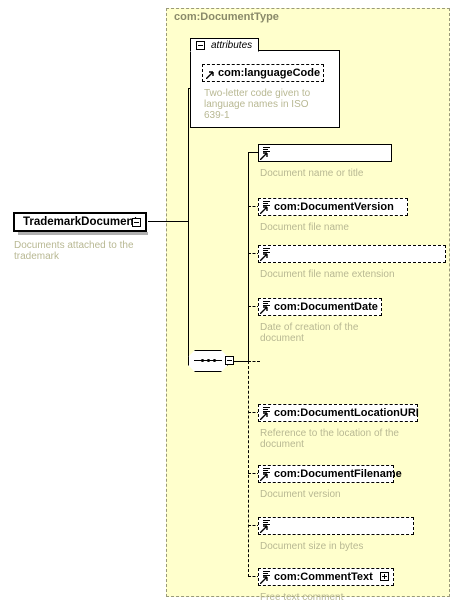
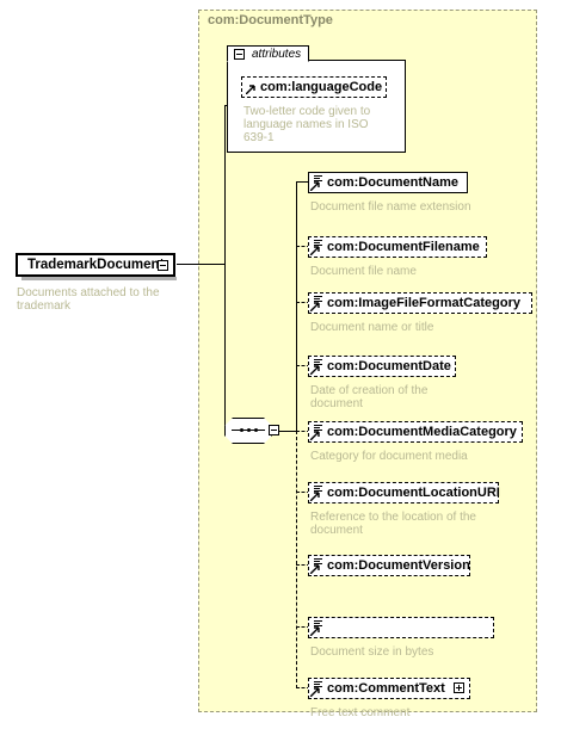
  com:DocumentType
  TrademarkDocumen
  Documents attached to the
  trademark
  attributes
  com:languageCode
  Two-letter code given to
  language names in ISO
  639-1
+ com:DocumentName
- Document name or title
+ Document file name extension
- com:DocumentVersion
+ com:DocumentFilename
  Document file name
+ com:ImageFileFormatCategory
- Document file name extension
+ Document name or title
  com:DocumentDate
  Date of creation of the
  document
+ com:DocumentMediaCategory
+ Category for document media
  com:DocumentLocationURI
  Reference to the location of the
  document
- com:DocumentFilename
+ com:DocumentVersion
- Document version
  Document size in bytes
  com:CommentText
  Free text comment
